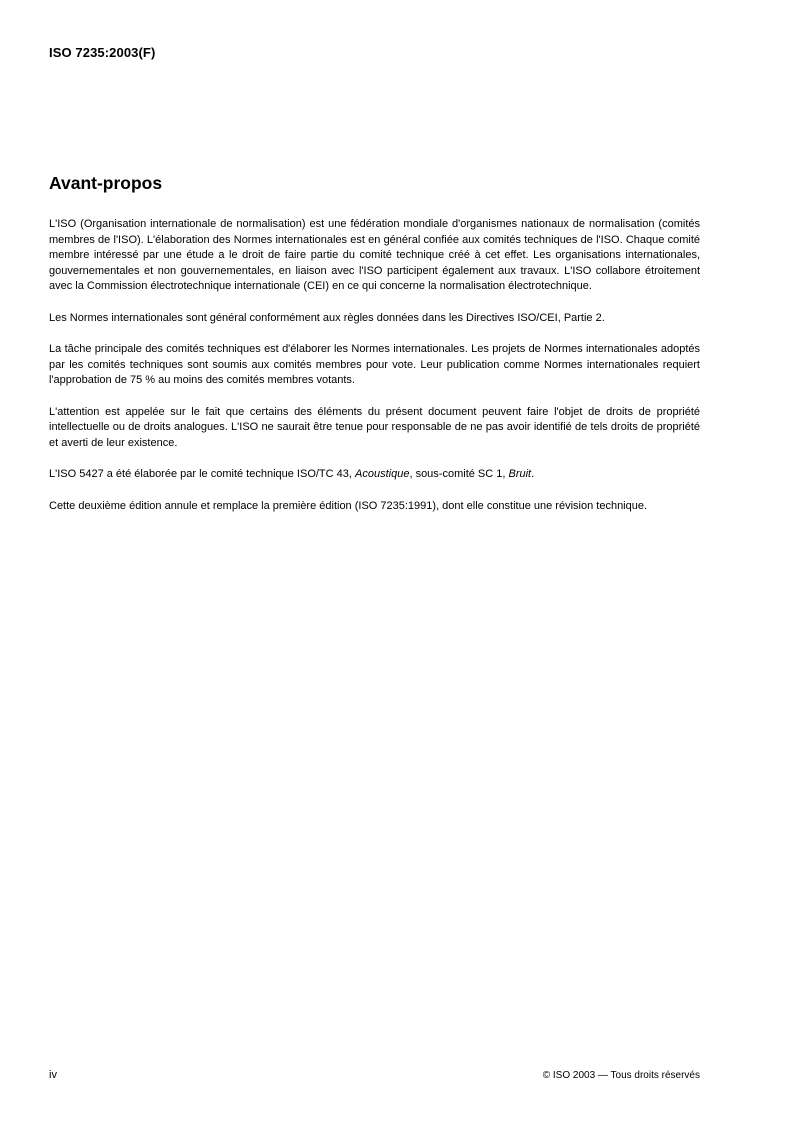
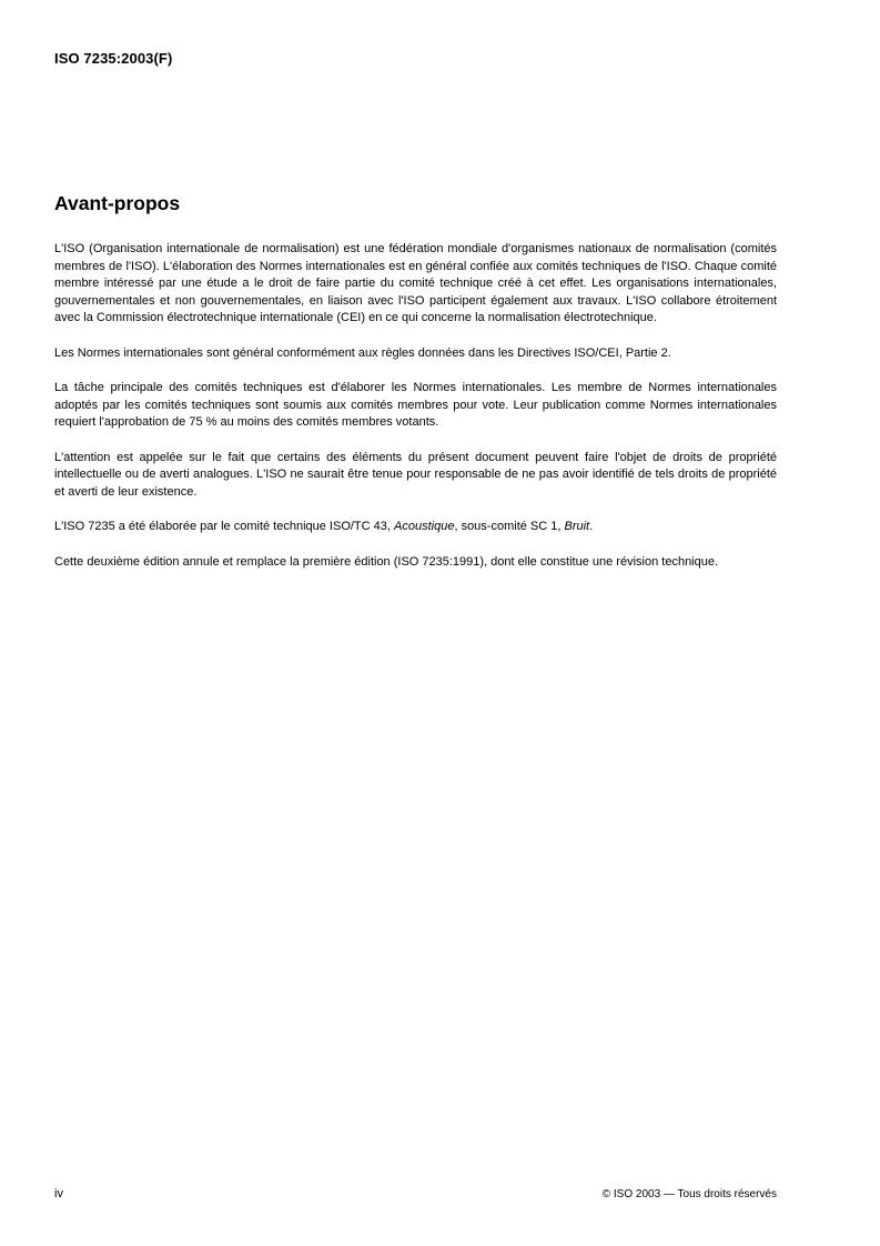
  ISO 7235:2003(F)
  Avant-propos
  L'ISO (Organisation internationale de normalisation) est une fédération mondiale d'organismes nationaux de normalisation (comités membres de l'ISO). L'élaboration des Normes internationales est en général confiée aux comités techniques de l'ISO. Chaque comité membre intéressé par une étude a le droit de faire partie du comité technique créé à cet effet. Les organisations internationales, gouvernementales et non gouvernementales, en liaison avec l'ISO participent également aux travaux. L'ISO collabore étroitement avec la Commission électrotechnique internationale (CEI) en ce qui concerne la normalisation électrotechnique.
  Les Normes internationales sont général conformément aux règles données dans les Directives ISO/CEI, Partie 2.
- La tâche principale des comités techniques est d'élaborer les Normes internationales. Les projets de Normes internationales adoptés par les comités techniques sont soumis aux comités membres pour vote. Leur publication comme Normes internationales requiert l'approbation de 75 % au moins des comités membres votants.
+ La tâche principale des comités techniques est d'élaborer les Normes internationales. Les membre de Normes internationales adoptés par les comités techniques sont soumis aux comités membres pour vote. Leur publication comme Normes internationales requiert l'approbation de 75 % au moins des comités membres votants.
- L'attention est appelée sur le fait que certains des éléments du présent document peuvent faire l'objet de droits de propriété intellectuelle ou de droits analogues. L'ISO ne saurait être tenue pour responsable de ne pas avoir identifié de tels droits de propriété et averti de leur existence.
+ L'attention est appelée sur le fait que certains des éléments du présent document peuvent faire l'objet de droits de propriété intellectuelle ou de averti analogues. L'ISO ne saurait être tenue pour responsable de ne pas avoir identifié de tels droits de propriété et averti de leur existence.
- L'ISO 5427 a été élaborée par le comité technique ISO/TC 43, Acoustique, sous-comité SC 1, Bruit.
+ L'ISO 7235 a été élaborée par le comité technique ISO/TC 43, Acoustique, sous-comité SC 1, Bruit.
  Cette deuxième édition annule et remplace la première édition (ISO 7235:1991), dont elle constitue une révision technique.
  iv
  © ISO 2003 — Tous droits réservés
